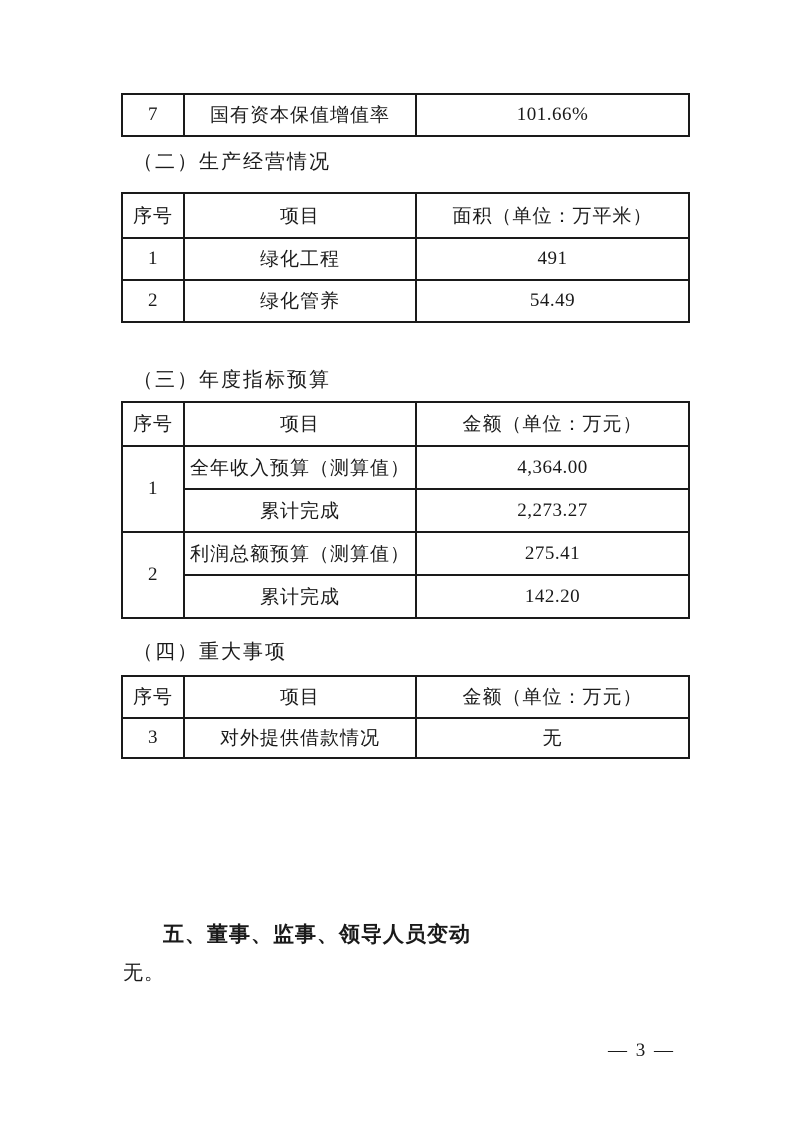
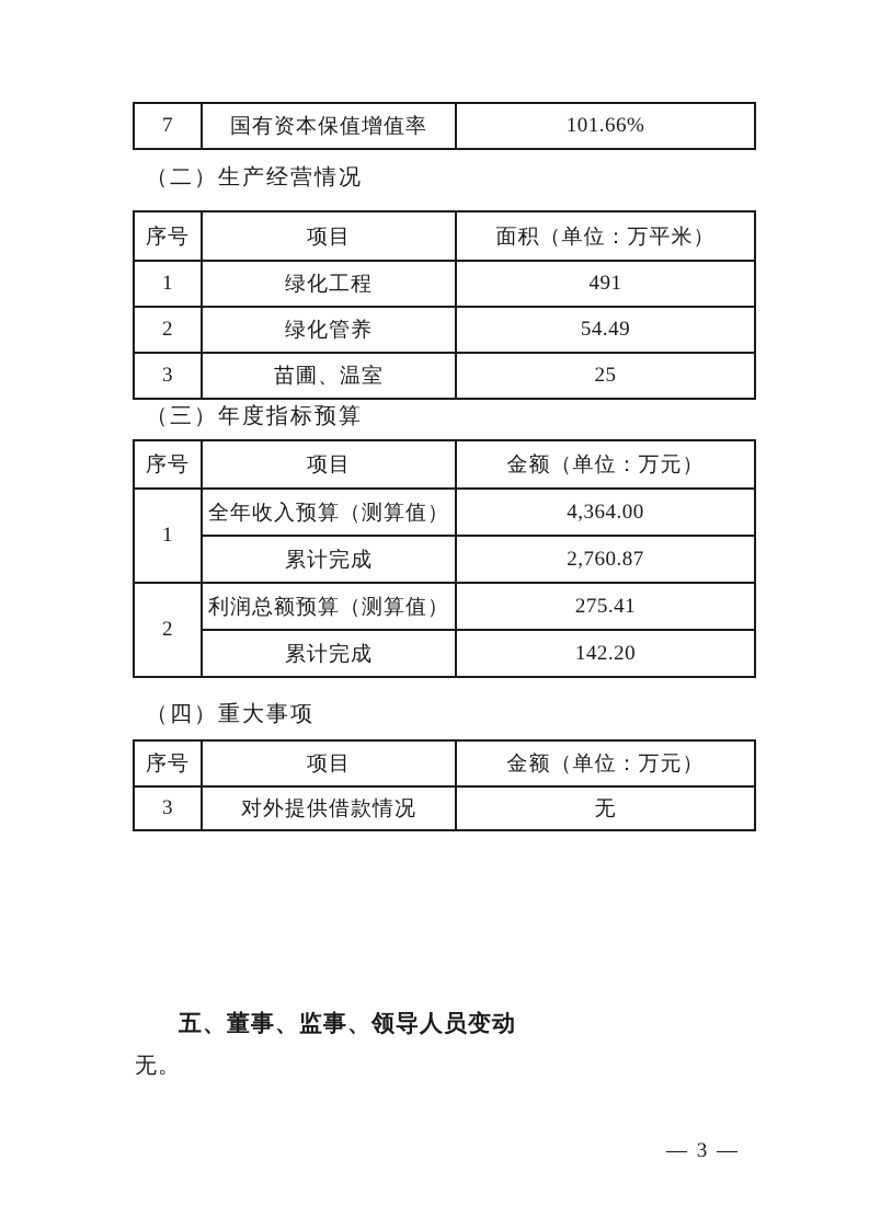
  7	国有资本保值增值率	101.66%
  （二）生产经营情况
  序号	项目	面积（单位：万平米）
  1	绿化工程	491
  2	绿化管养	54.49
+ 3	苗圃、温室	25
  （三）年度指标预算
  序号	项目	金额（单位：万元）
  1	全年收入预算（测算值）	4,364.00
- 累计完成	2,273.27
+ 累计完成	2,760.87
  2	利润总额预算（测算值）	275.41
  累计完成	142.20
  （四）重大事项
  序号	项目	金额（单位：万元）
  3	对外提供借款情况	无
  五、董事、监事、领导人员变动
  无。
  — 3 —
